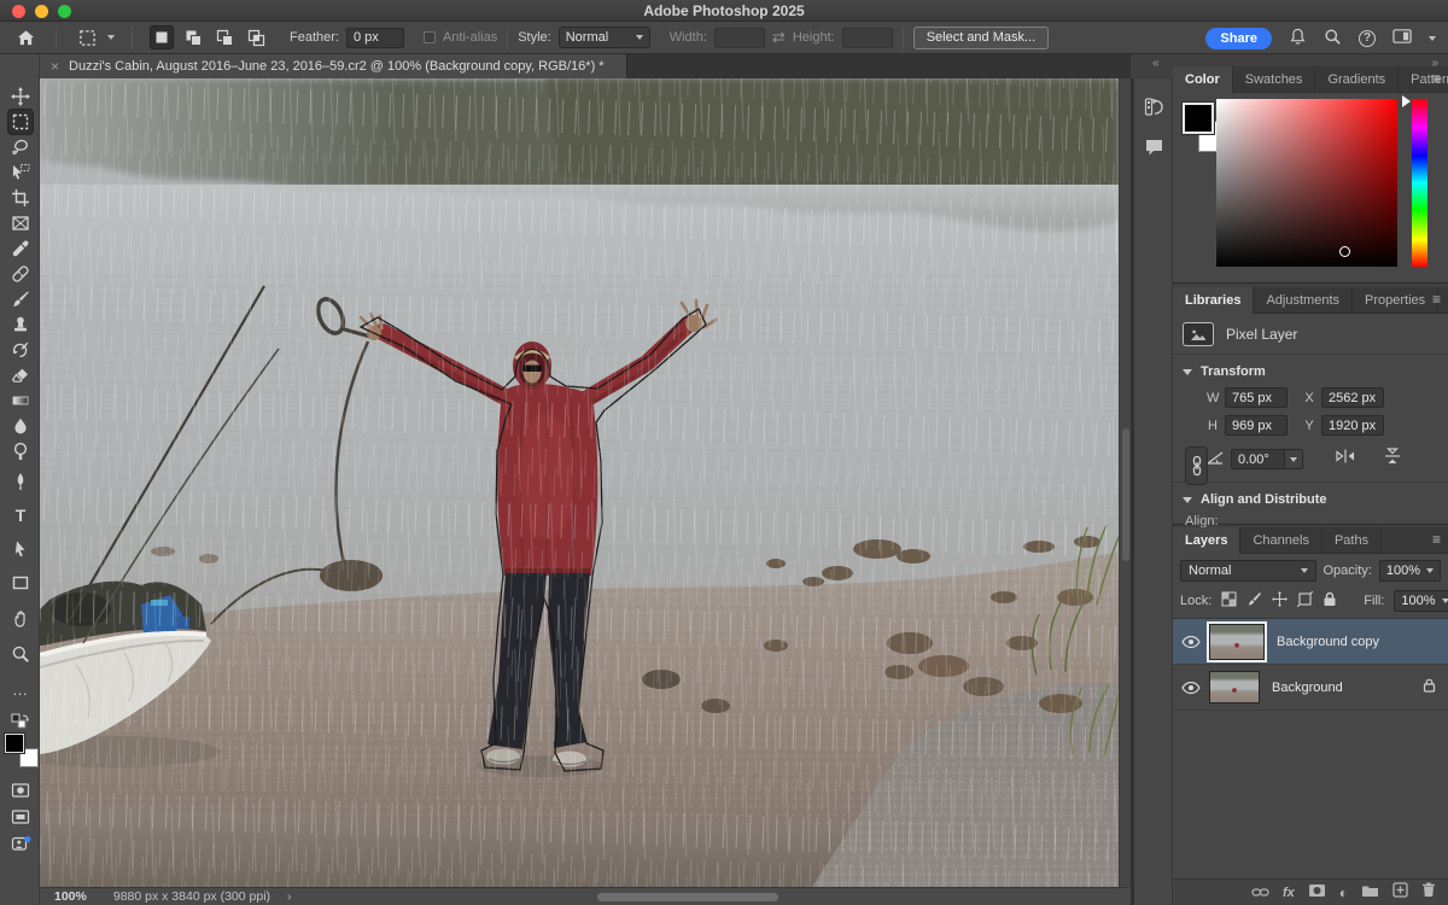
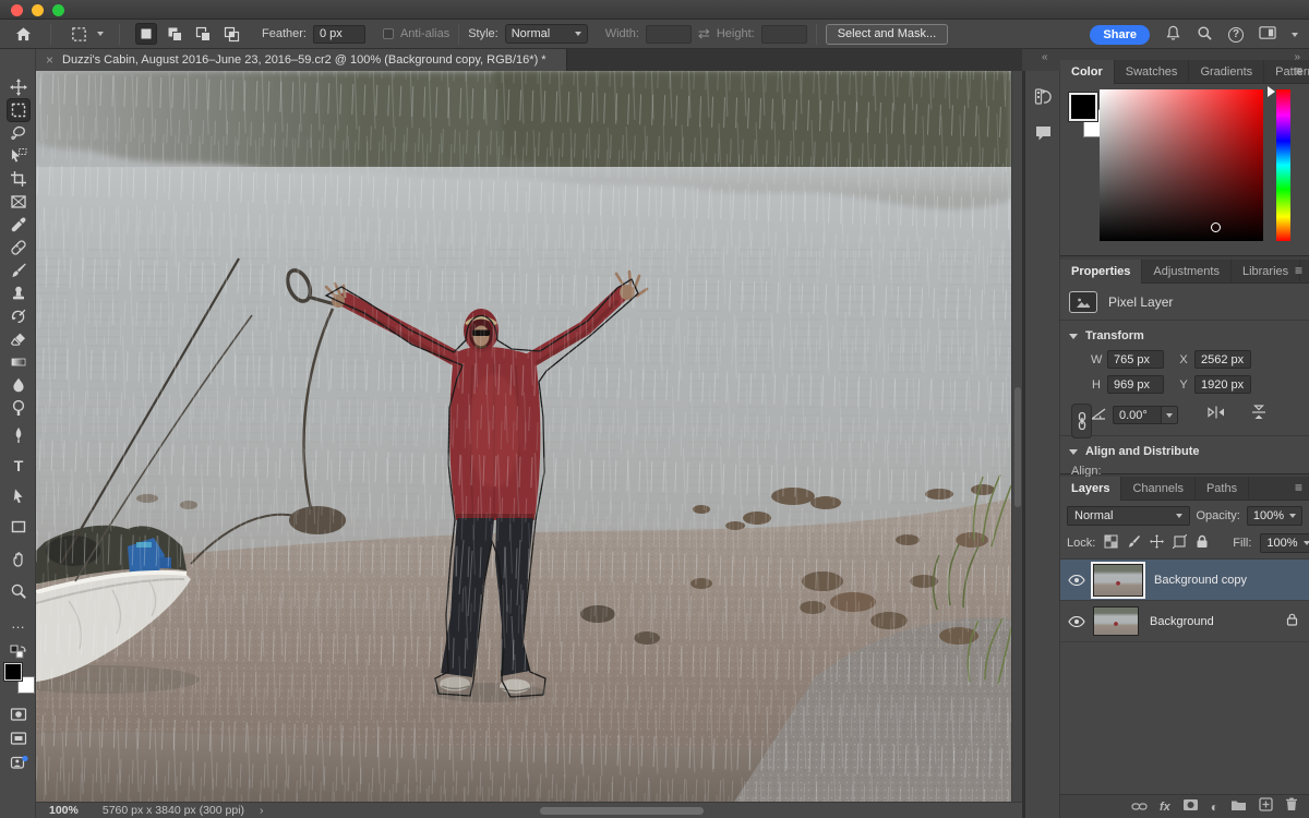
- Adobe Photoshop 2025
  Feather:
  0 px
  Anti-alias
  Style:
  Normal
  Width:
  ⇄
  Height:
  Select and Mask...
  Share
  ?
  ×
  Duzzi's Cabin, August 2016–June 23, 2016–59.cr2 @ 100% (Background copy, RGB/16*) *
  «
  »
  T
  …
  100%
- 9880 px x 3840 px (300 ppi)
+ 5760 px x 3840 px (300 ppi)
  ›
  Color
  Swatches
  Gradients
  Patter
  ≡
- Libraries
+ Properties
  Adjustments
- Properties
+ Libraries
  ≡
  Pixel Layer
  Transform
  W
  765 px
  X
  2562 px
  H
  969 px
  Y
  1920 px
  0.00°
  Align and Distribute
  Align:
  Layers
  Channels
  Paths
  ≡
  Normal
  Opacity:
  100%
  Lock:
  Fill:
  100%
  Background copy
  Background
  fx
  ◐
